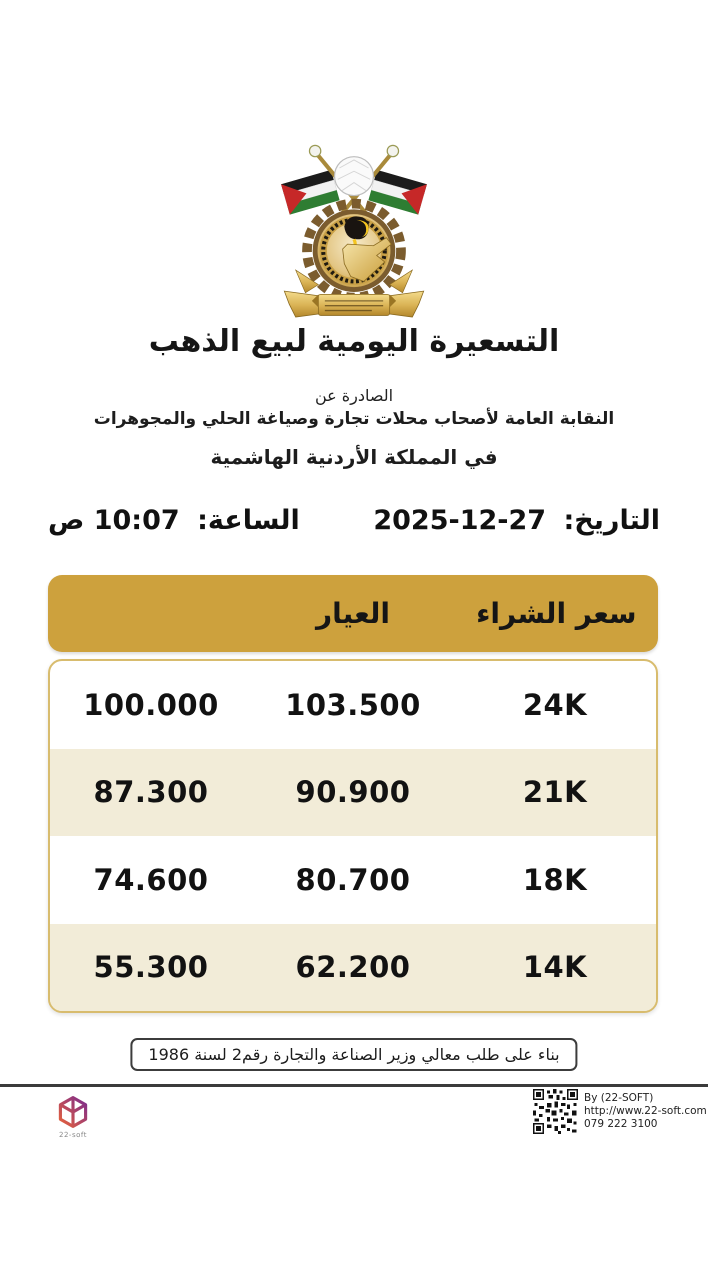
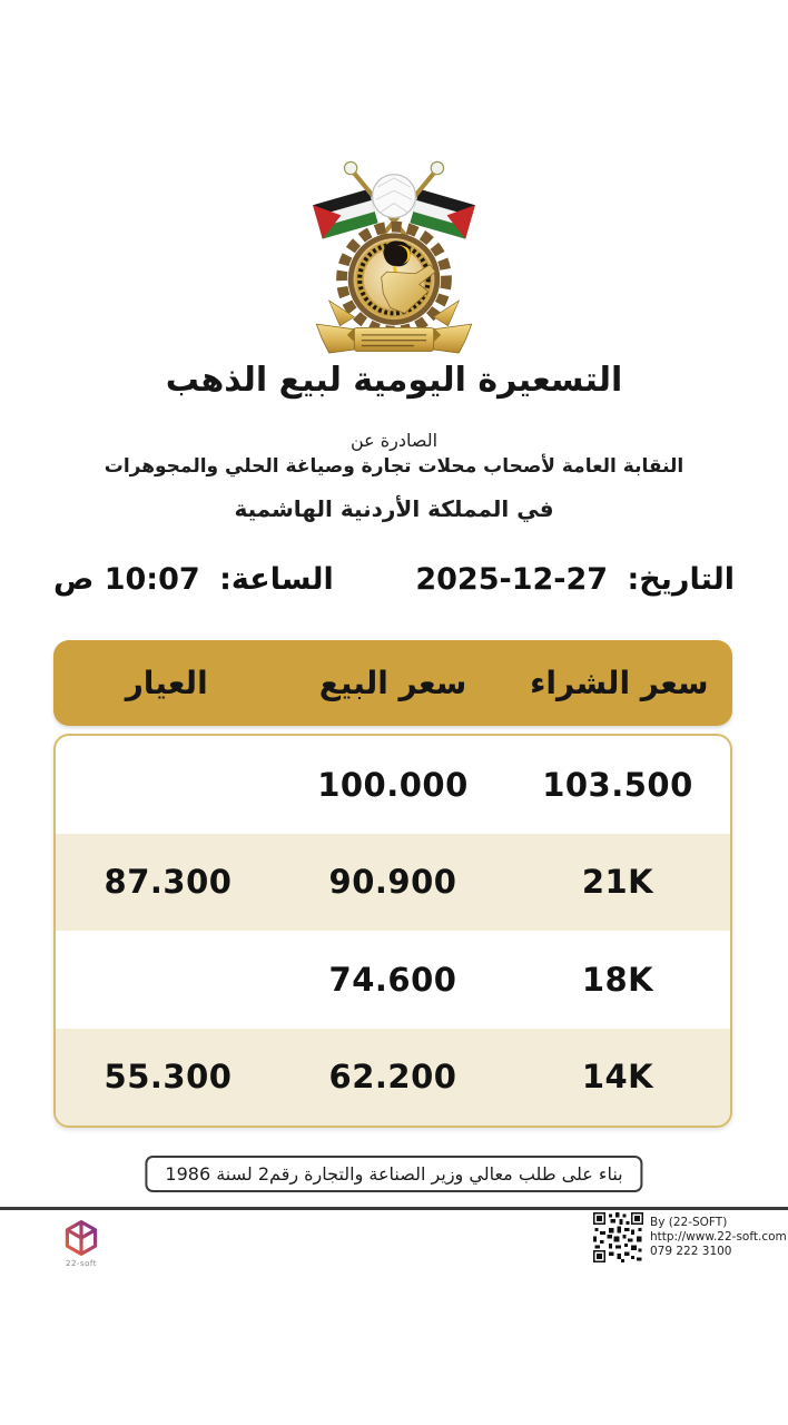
  التسعيرة اليومية لبيع الذهب
  الصادرة عن
  النقابة العامة لأصحاب محلات تجارة وصياغة الحلي والمجوهرات
  في المملكة الأردنية الهاشمية
  التاريخ: 27-12-2025
  الساعة: 10:07 ص
  سعر الشراء
+ سعر البيع
  العيار
- 24K
  103.500
  100.000
  21K
  90.900
  87.300
  18K
- 80.700
  74.600
  14K
  62.200
  55.300
  بناء على طلب معالي وزير الصناعة والتجارة رقم2 لسنة 1986
  22-soft
  By (22-SOFT)
  http://www.22-soft.com
  079 222 3100
